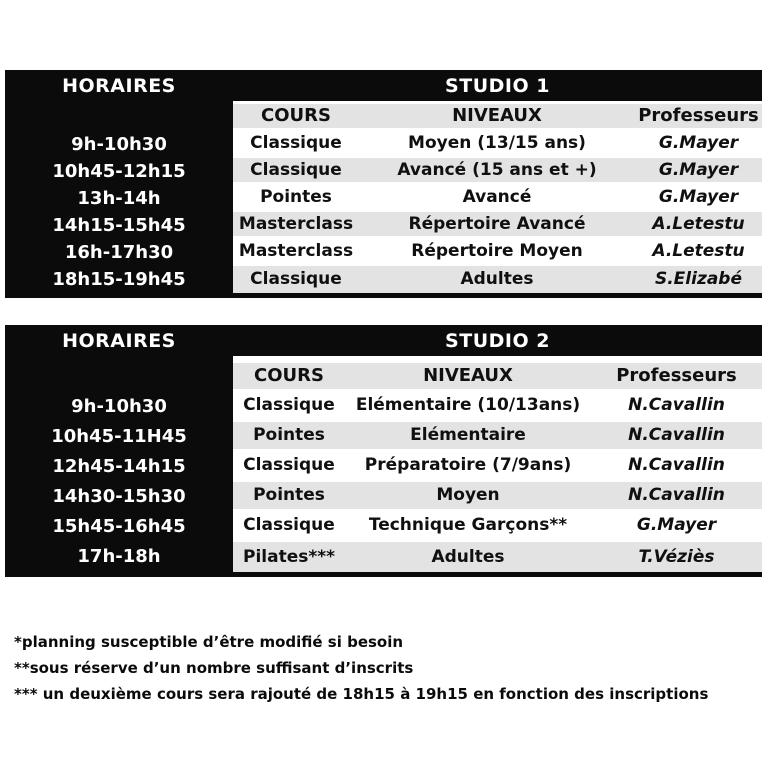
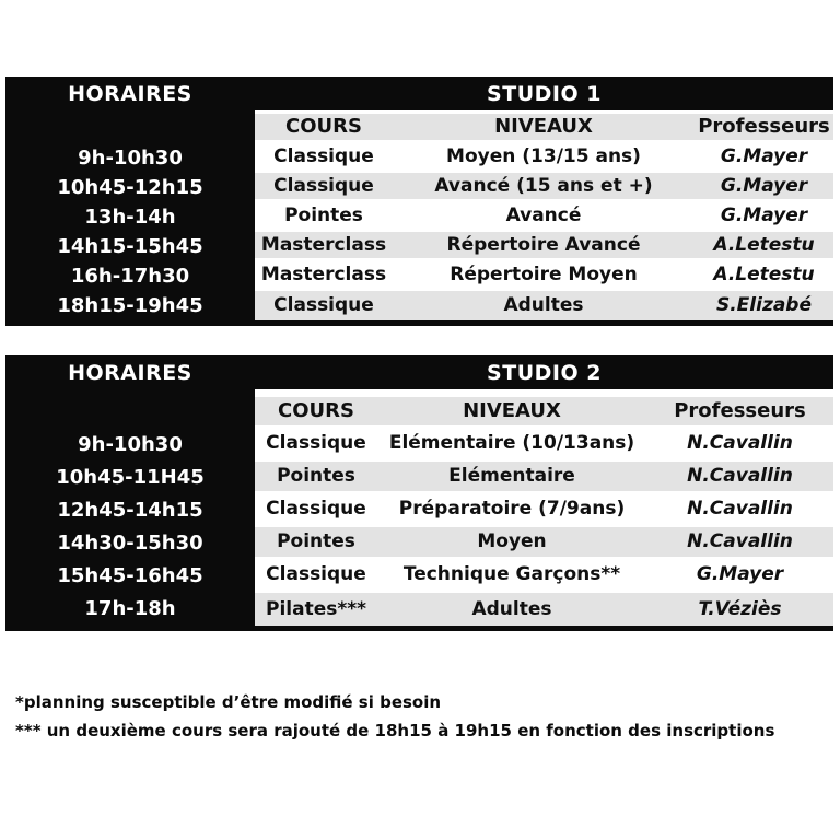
  HORAIRES
  STUDIO 1
  COURS
  NIVEAUX
  Professeurs
  9h-10h30
  Classique
  Moyen (13/15 ans)
  G.Mayer
  10h45-12h15
  Classique
  Avancé (15 ans et +)
  G.Mayer
  13h-14h
  Pointes
  Avancé
  G.Mayer
  14h15-15h45
  Masterclass
  Répertoire Avancé
  A.Letestu
  16h-17h30
  Masterclass
  Répertoire Moyen
  A.Letestu
  18h15-19h45
  Classique
  Adultes
  S.Elizabé
  HORAIRES
  STUDIO 2
  COURS
  NIVEAUX
  Professeurs
  9h-10h30
  Classique
  Elémentaire (10/13ans)
  N.Cavallin
  10h45-11H45
  Pointes
  Elémentaire
  N.Cavallin
  12h45-14h15
  Classique
  Préparatoire (7/9ans)
  N.Cavallin
  14h30-15h30
  Pointes
  Moyen
  N.Cavallin
  15h45-16h45
  Classique
  Technique Garçons**
  G.Mayer
  17h-18h
  Pilates***
  Adultes
  T.Véziès
  *planning susceptible d’être modifié si besoin
- **sous réserve d’un nombre suffisant d’inscrits
  *** un deuxième cours sera rajouté de 18h15 à 19h15 en fonction des inscriptions
